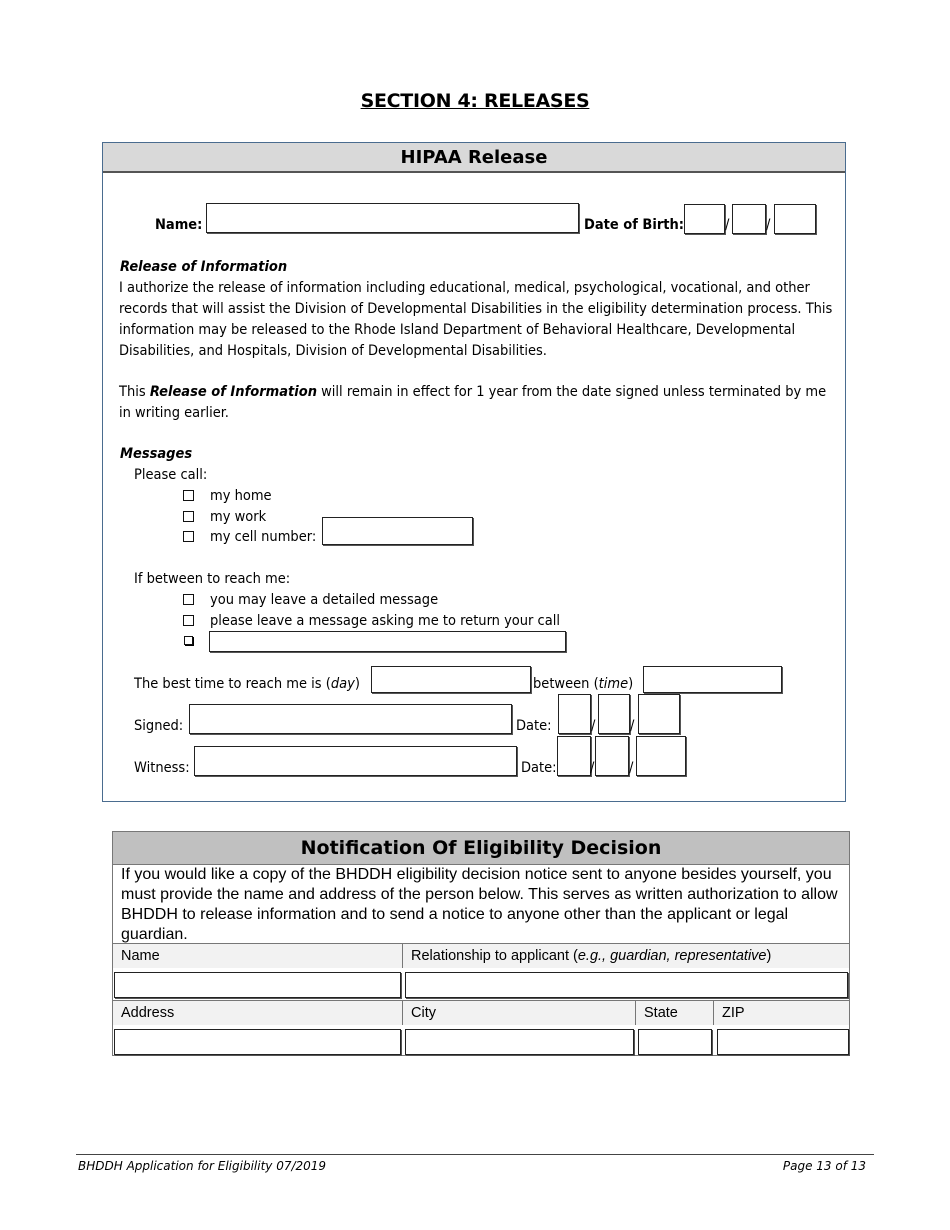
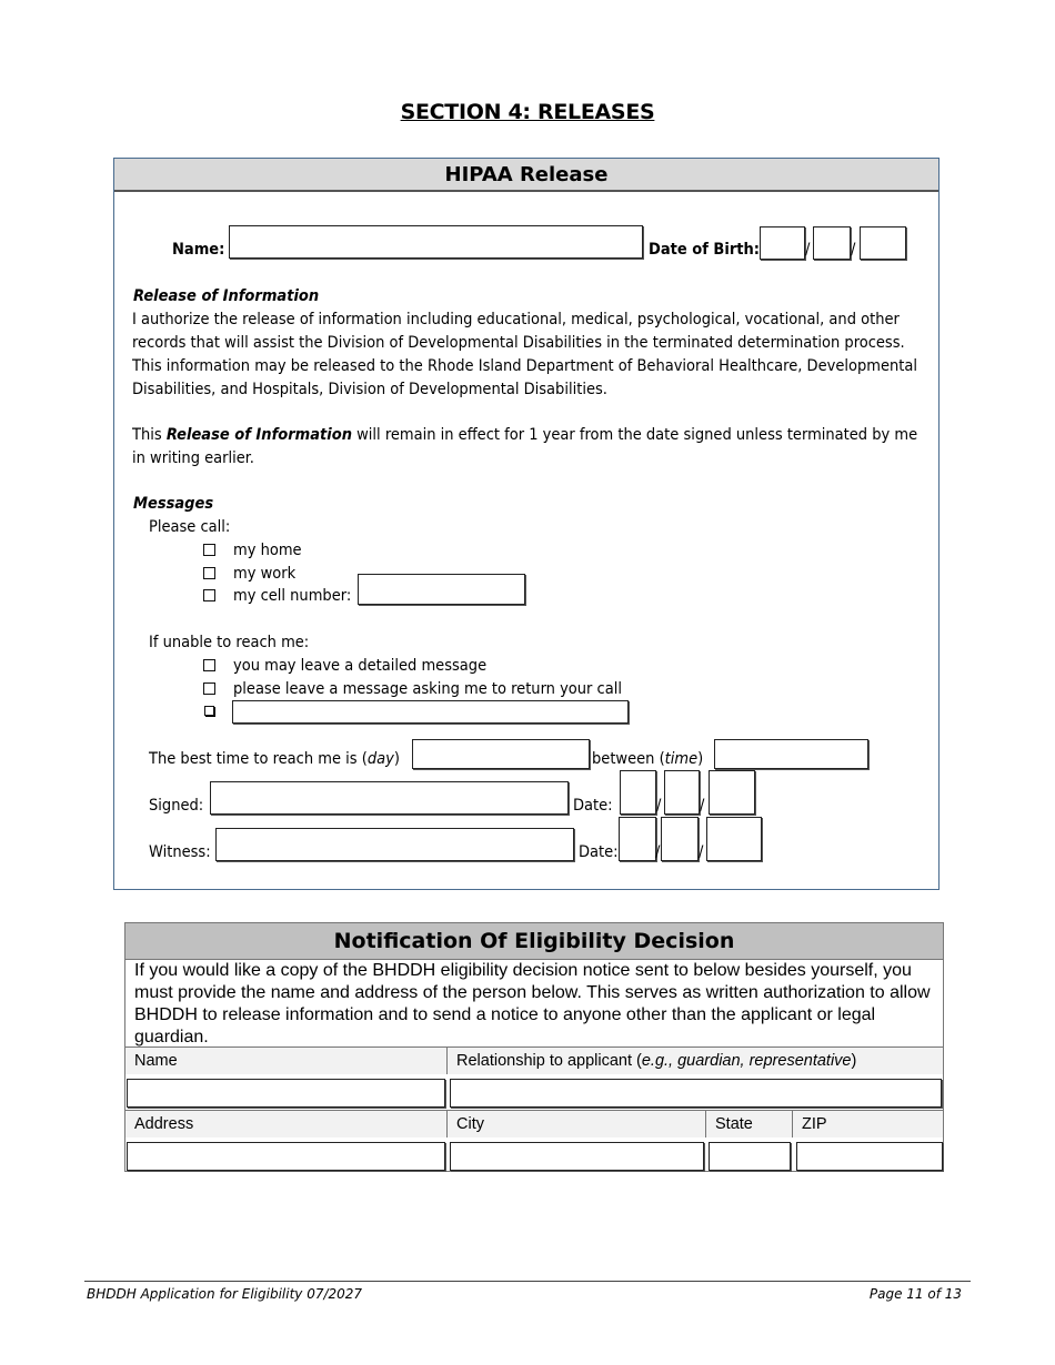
  SECTION 4: RELEASES
  HIPAA Release
  Name:
  Date of Birth:
  /
  /
  Release of Information
- I authorize the release of information including educational, medical, psychological, vocational, and other records that will assist the Division of Developmental Disabilities in the eligibility determination process. This information may be released to the Rhode Island Department of Behavioral Healthcare, Developmental Disabilities, and Hospitals, Division of Developmental Disabilities.
+ I authorize the release of information including educational, medical, psychological, vocational, and other records that will assist the Division of Developmental Disabilities in the terminated determination process. This information may be released to the Rhode Island Department of Behavioral Healthcare, Developmental Disabilities, and Hospitals, Division of Developmental Disabilities.
  This Release of Information will remain in effect for 1 year from the date signed unless terminated by me in writing earlier.
  Messages
  Please call:
  my home
  my work
  my cell number:
- If between to reach me:
+ If unable to reach me:
  you may leave a detailed message
  please leave a message asking me to return your call
  The best time to reach me is (day)
  between (time)
  Signed:
  Date:
  /
  /
  Witness:
  Date:
  /
  /
  Notification Of Eligibility Decision
- If you would like a copy of the BHDDH eligibility decision notice sent to anyone besides yourself, you must provide the name and address of the person below. This serves as written authorization to allow BHDDH to release information and to send a notice to anyone other than the applicant or legal guardian.
+ If you would like a copy of the BHDDH eligibility decision notice sent to below besides yourself, you must provide the name and address of the person below. This serves as written authorization to allow BHDDH to release information and to send a notice to anyone other than the applicant or legal guardian.
  Name
  Relationship to applicant (e.g., guardian, representative)
  Address
  City
  State
  ZIP
- BHDDH Application for Eligibility 07/2019
+ BHDDH Application for Eligibility 07/2027
- Page 13 of 13
+ Page 11 of 13
